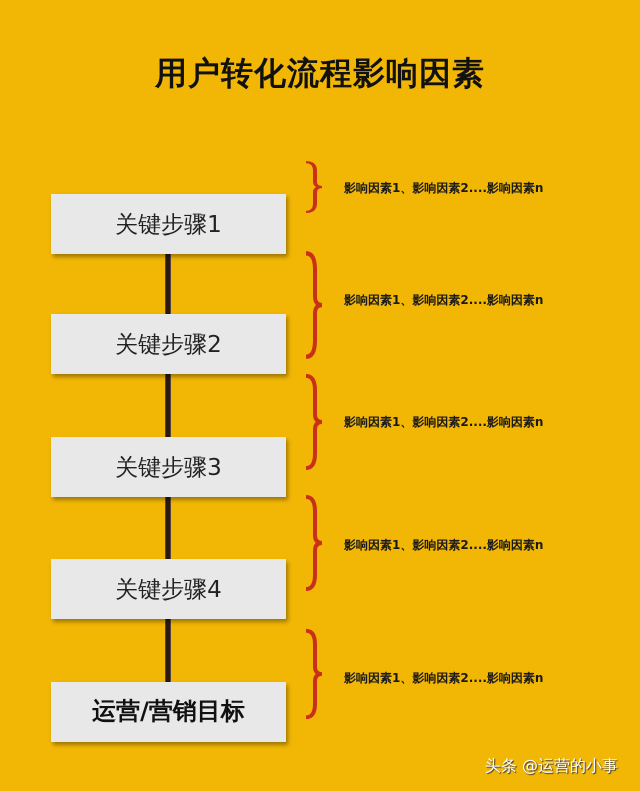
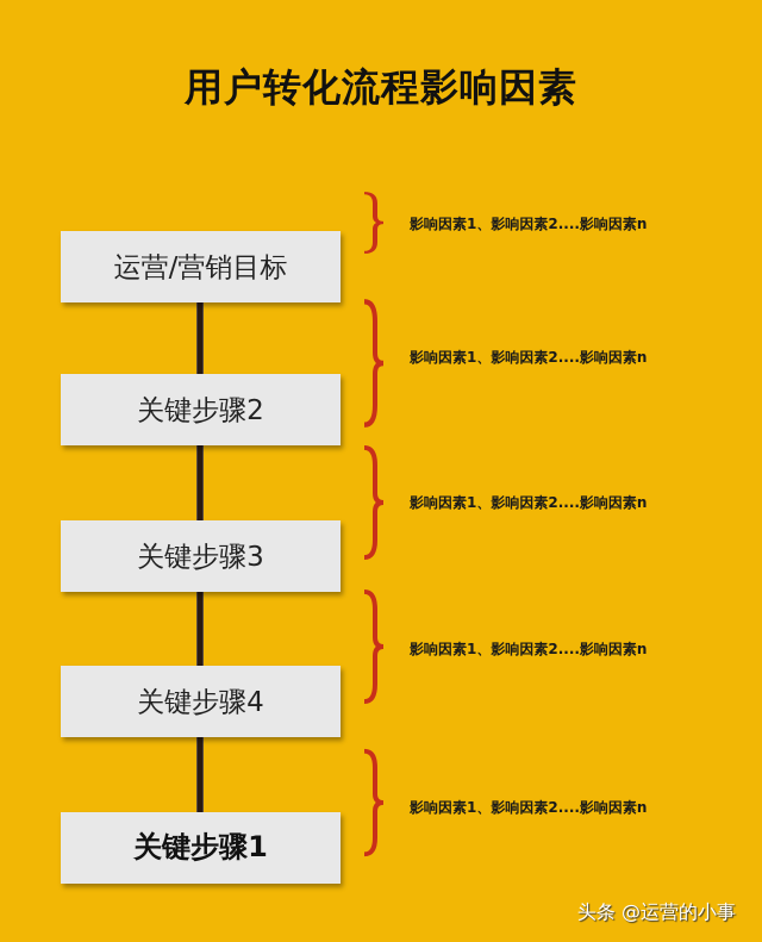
  用户转化流程影响因素
- 关键步骤1
+ 运营/营销目标
  关键步骤2
  关键步骤3
  关键步骤4
- 运营/营销目标
+ 关键步骤1
  影响因素1、影响因素2....影响因素n
  影响因素1、影响因素2....影响因素n
  影响因素1、影响因素2....影响因素n
  影响因素1、影响因素2....影响因素n
  影响因素1、影响因素2....影响因素n
  头条 @运营的小事
